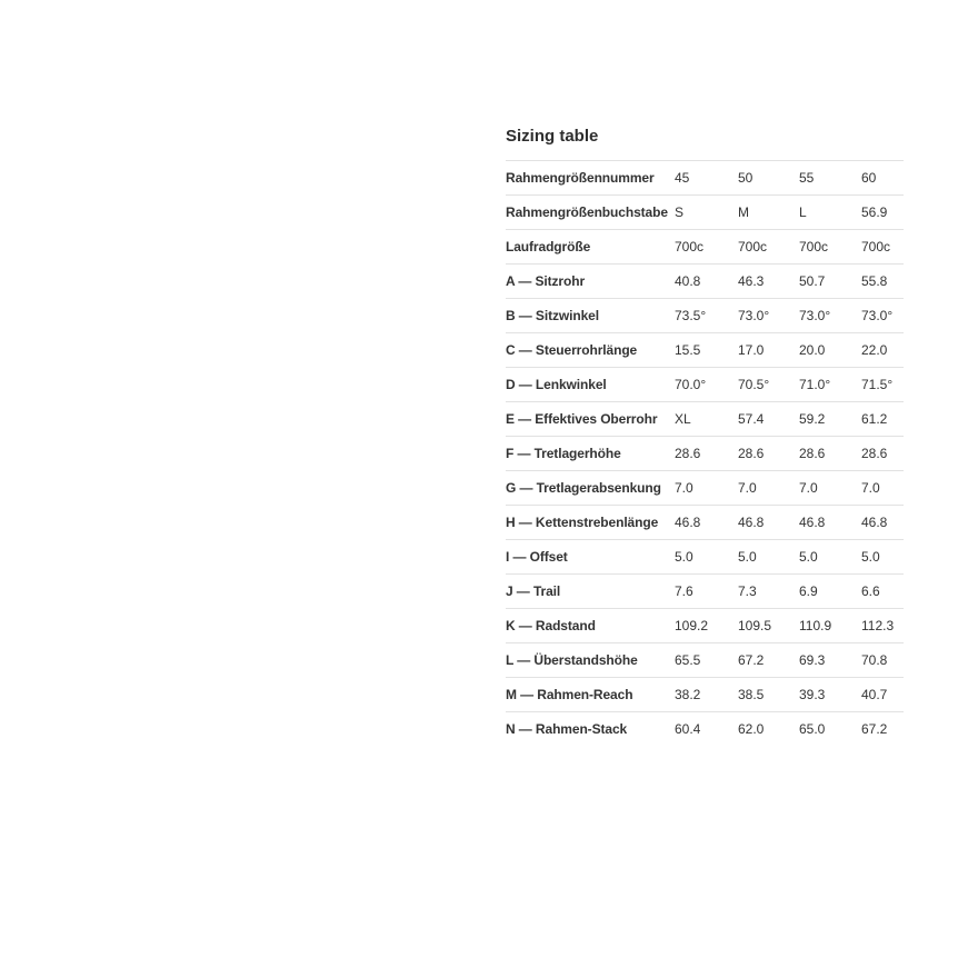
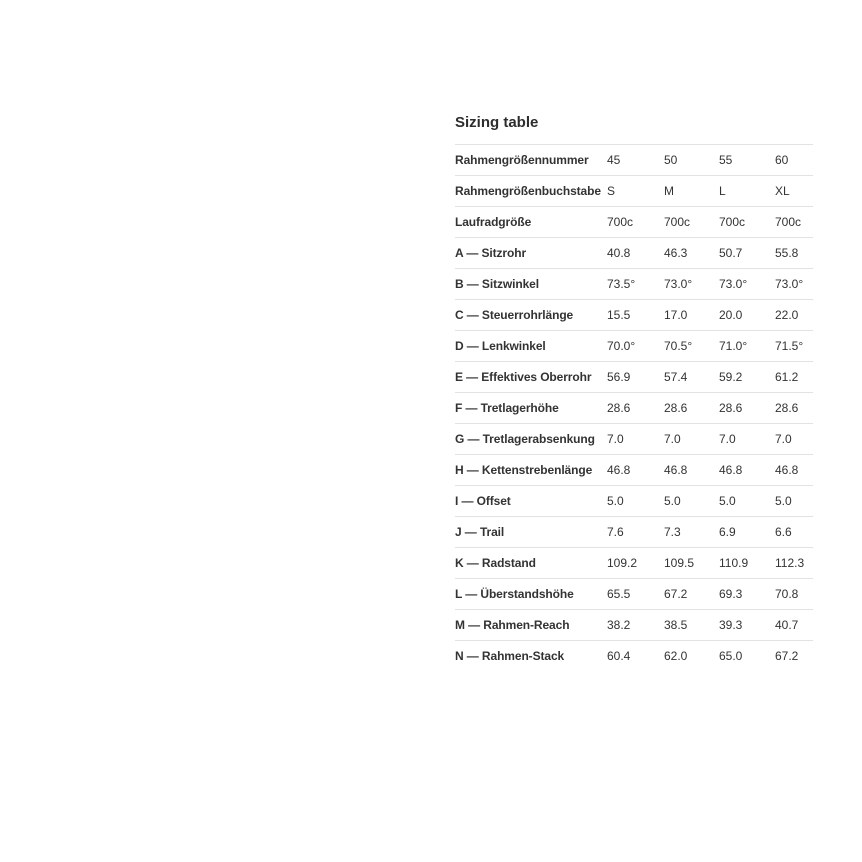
  Sizing table
  Rahmengrößennummer	45	50	55	60
- Rahmengrößenbuchstabe	S	M	L	56.9
+ Rahmengrößenbuchstabe	S	M	L	XL
  Laufradgröße	700c	700c	700c	700c
  A — Sitzrohr	40.8	46.3	50.7	55.8
  B — Sitzwinkel	73.5°	73.0°	73.0°	73.0°
  C — Steuerrohrlänge	15.5	17.0	20.0	22.0
  D — Lenkwinkel	70.0°	70.5°	71.0°	71.5°
- E — Effektives Oberrohr	XL	57.4	59.2	61.2
+ E — Effektives Oberrohr	56.9	57.4	59.2	61.2
  F — Tretlagerhöhe	28.6	28.6	28.6	28.6
  G — Tretlagerabsenkung	7.0	7.0	7.0	7.0
  H — Kettenstrebenlänge	46.8	46.8	46.8	46.8
  I — Offset	5.0	5.0	5.0	5.0
  J — Trail	7.6	7.3	6.9	6.6
  K — Radstand	109.2	109.5	110.9	112.3
  L — Überstandshöhe	65.5	67.2	69.3	70.8
  M — Rahmen-Reach	38.2	38.5	39.3	40.7
  N — Rahmen-Stack	60.4	62.0	65.0	67.2
